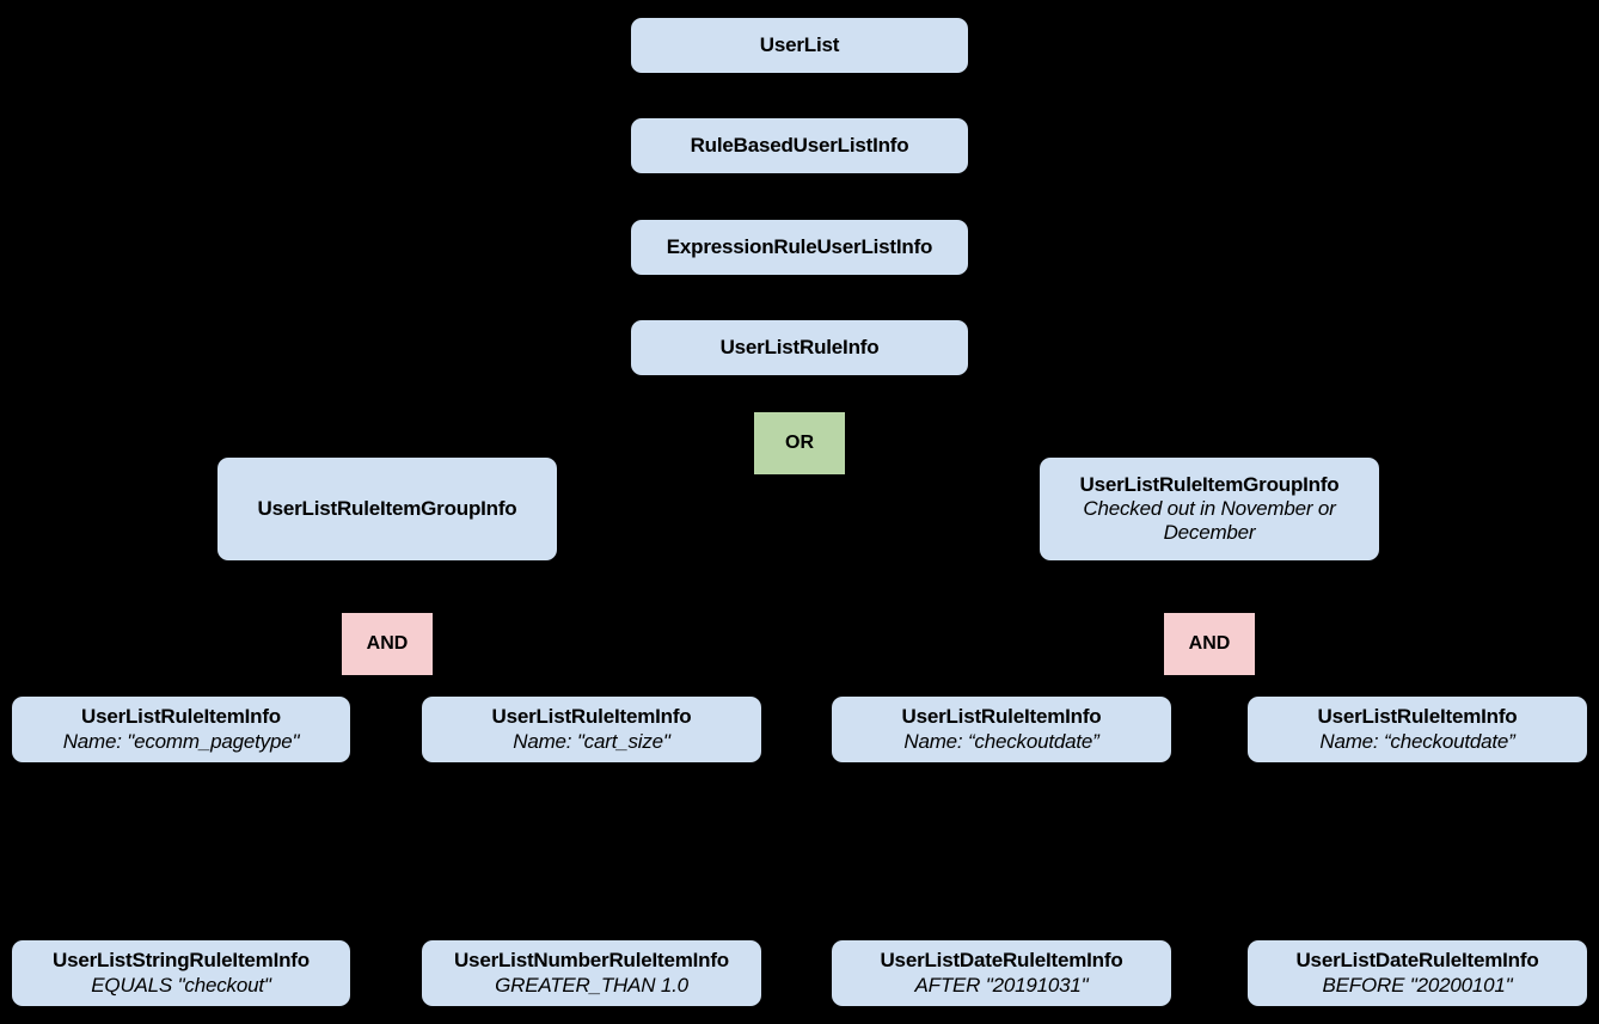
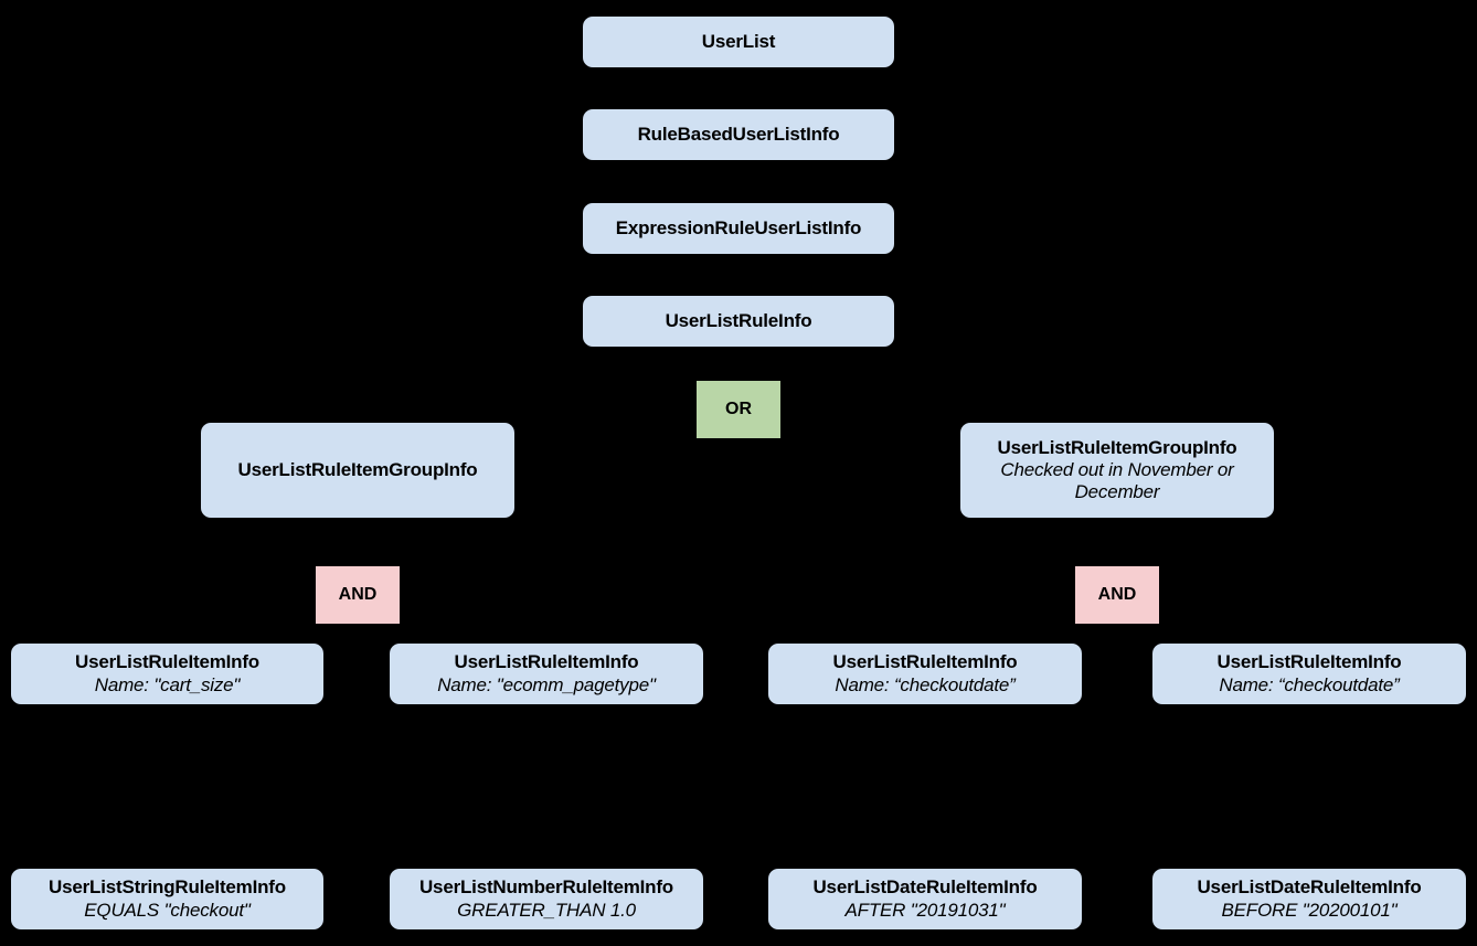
  UserList
  RuleBasedUserListInfo
  ExpressionRuleUserListInfo
  UserListRuleInfo
  UserListRuleItemGroupInfo
  UserListRuleItemGroupInfo
  Checked out in November or December
  UserListRuleItemInfo
- Name: "ecomm_pagetype"
+ Name: "cart_size"
  UserListRuleItemInfo
- Name: "cart_size"
+ Name: "ecomm_pagetype"
  UserListRuleItemInfo
  Name: “checkoutdate”
  UserListRuleItemInfo
  Name: “checkoutdate”
  UserListStringRuleItemInfo
  EQUALS "checkout"
  UserListNumberRuleItemInfo
  GREATER_THAN 1.0
  UserListDateRuleItemInfo
  AFTER "20191031"
  UserListDateRuleItemInfo
  BEFORE "20200101"
  OR
  AND
  AND
